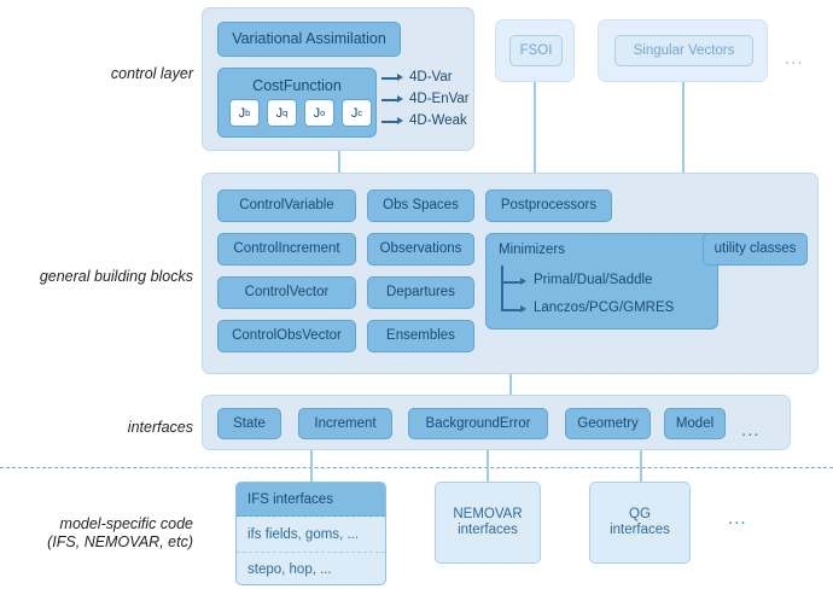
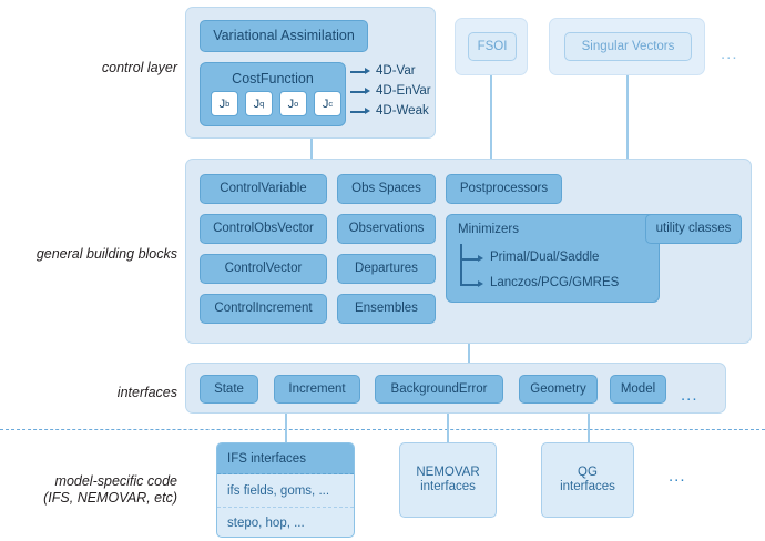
  control layer
  general building blocks
  interfaces
  model-specific code
  (IFS, NEMOVAR, etc)
  Variational Assimilation
  CostFunction
  J
  b
  J
  q
  J
  o
  J
  c
  4D-Var
  4D-EnVar
  4D-Weak
  FSOI
  Singular Vectors
  ...
  ControlVariable
- ControlIncrement
+ ControlObsVector
  ControlVector
- ControlObsVector
+ ControlIncrement
  Obs Spaces
  Observations
  Departures
  Ensembles
  Postprocessors
  Minimizers
  Primal/Dual/Saddle
  Lanczos/PCG/GMRES
  utility classes
  State
  Increment
  BackgroundError
  Geometry
  Model
  ...
  IFS interfaces
  ifs fields, goms, ...
  stepo, hop, ...
  NEMOVAR
  interfaces
  QG
  interfaces
  ...
